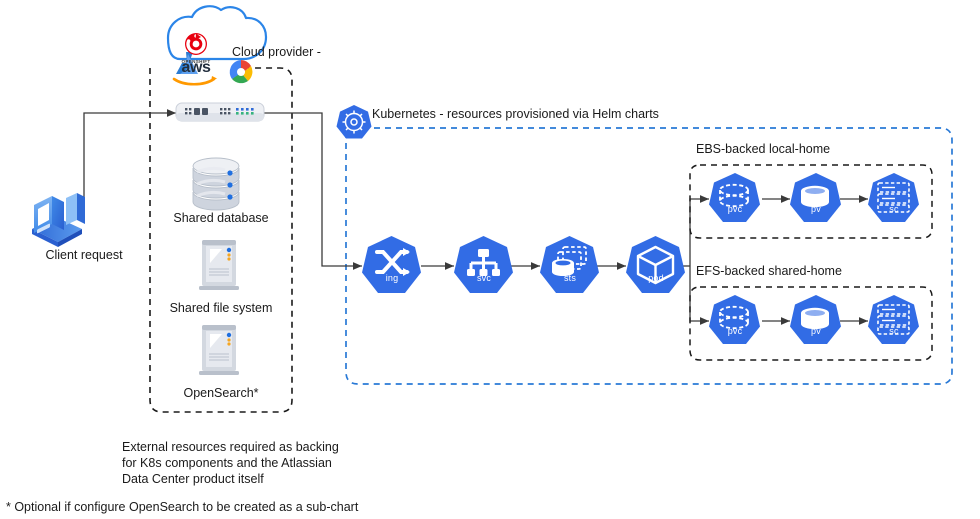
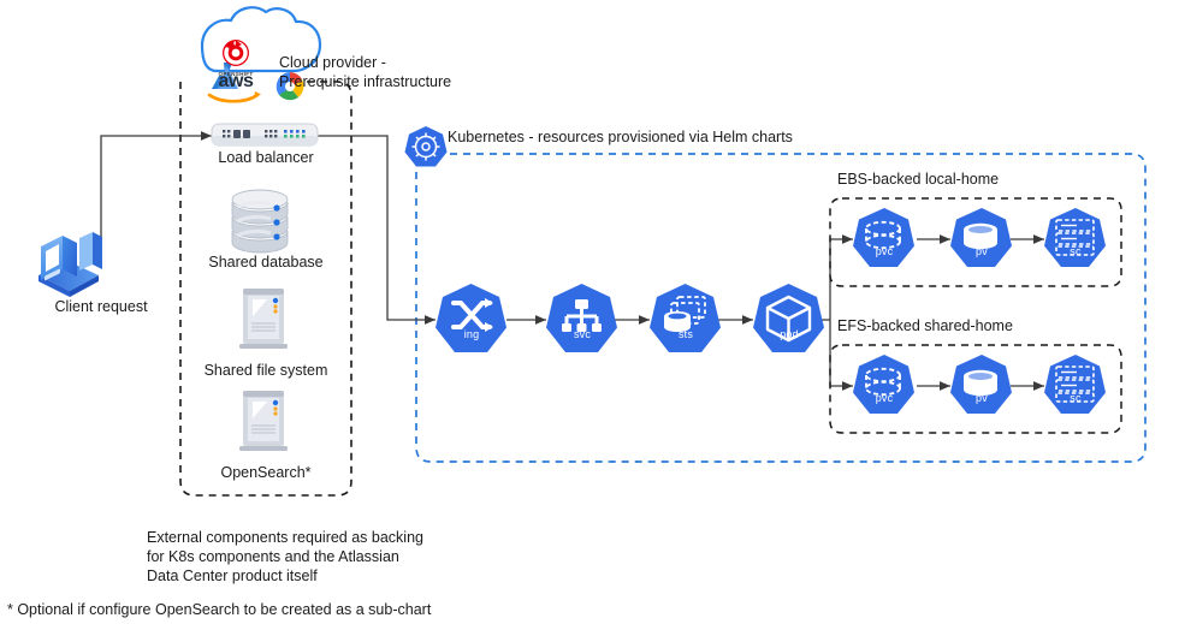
  Client request
  aws
  Cloud provider -
+ Prerequisite infrastructure
+ Load balancer
  Shared database
  Shared file system
  OpenSearch*
- External resources required as backing
+ External components required as backing
  for K8s components and the Atlassian
  Data Center product itself
  Kubernetes - resources provisioned via Helm charts
  ing
  svc
  sts
  pod
  EBS-backed local-home
  pvc
  pv
  sc
  EFS-backed shared-home
  pvc
  pv
  sc
  * Optional if configure OpenSearch to be created as a sub-chart
